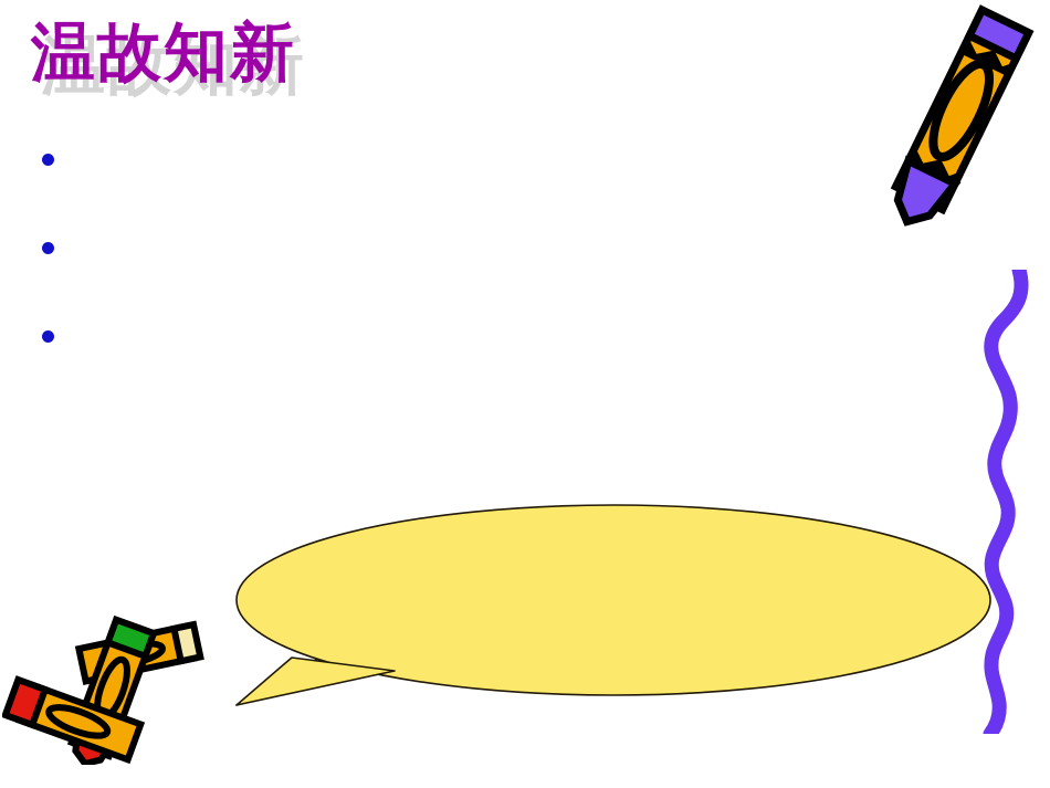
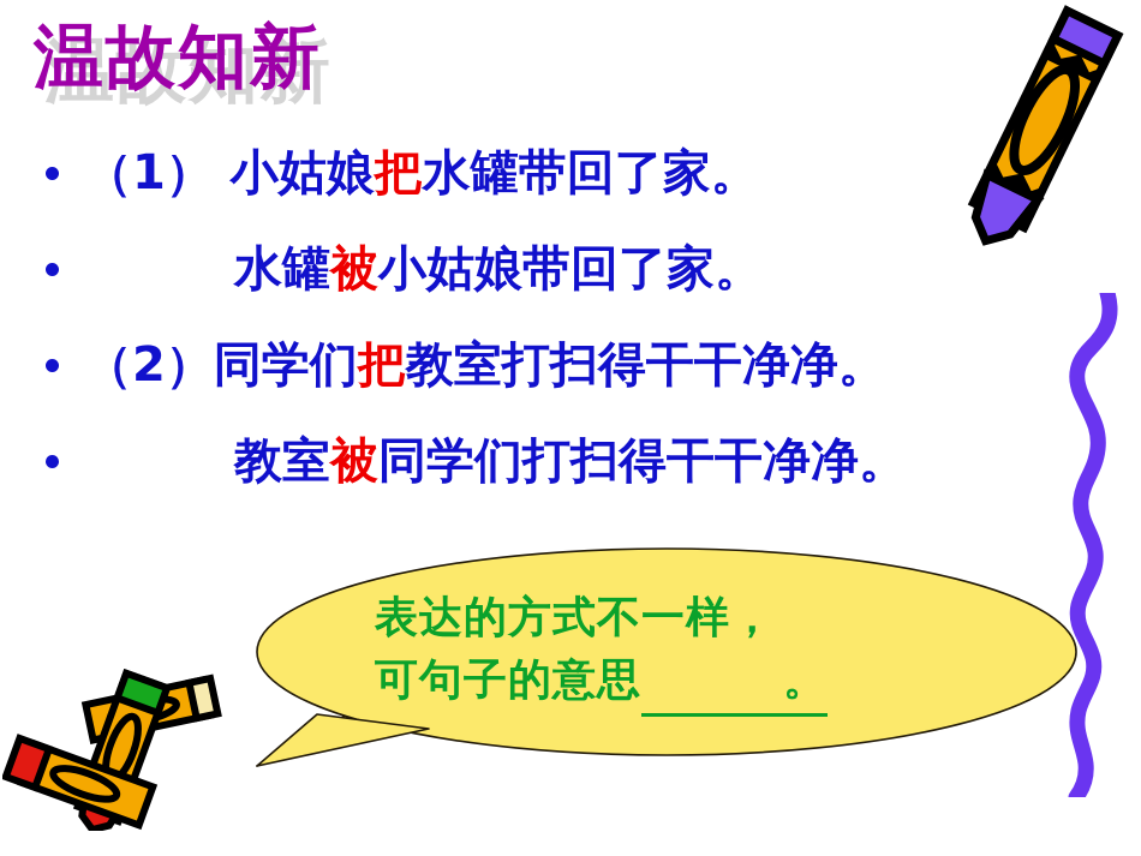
  温故知新
  温故知新
+ （1） 小姑娘把水罐带回了家。
+ 水罐被小姑娘带回了家。
+ （2）同学们把教室打扫得干干净净。
+ 教室被同学们打扫得干干净净。
+ 表达的方式不一样，
+ 可句子的意思 。
